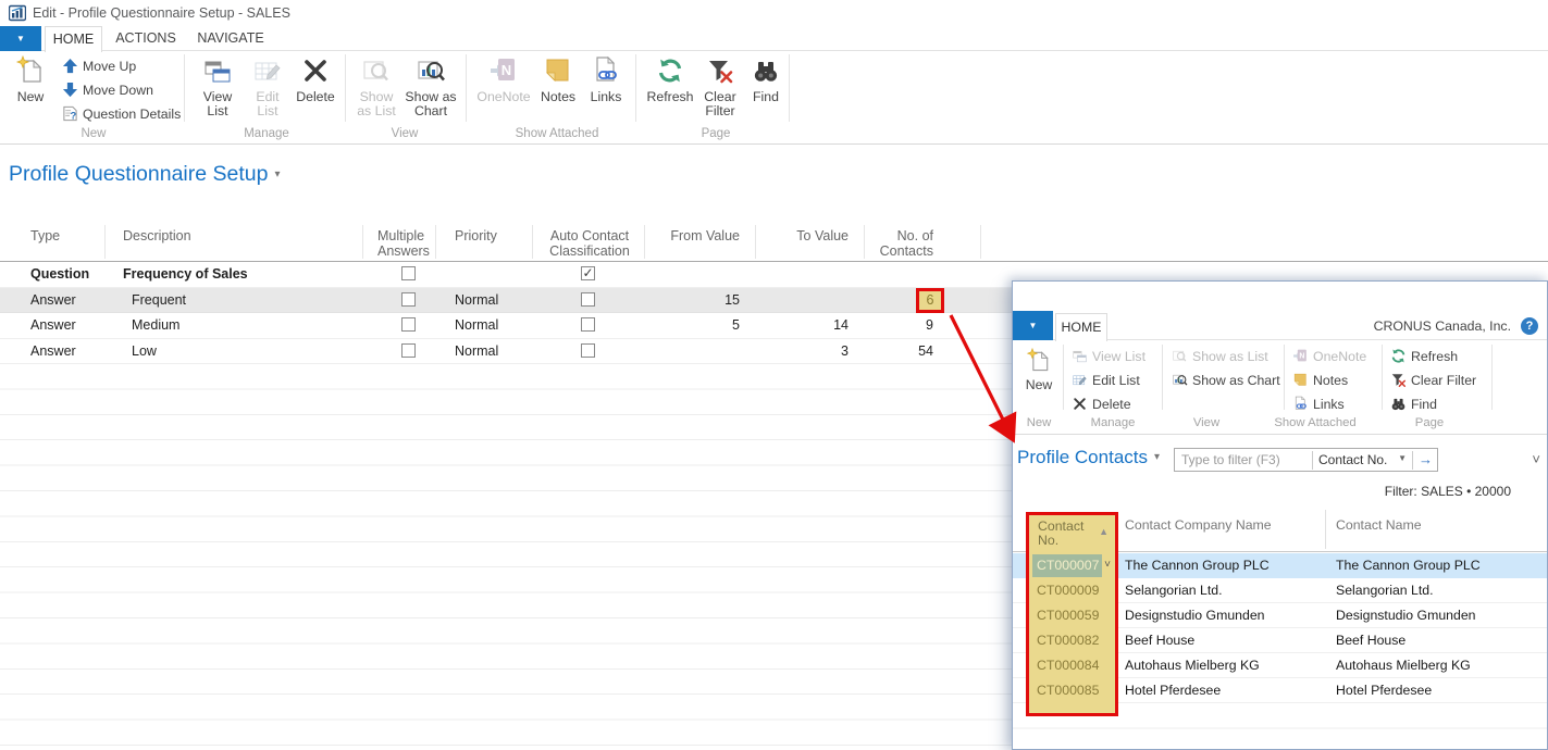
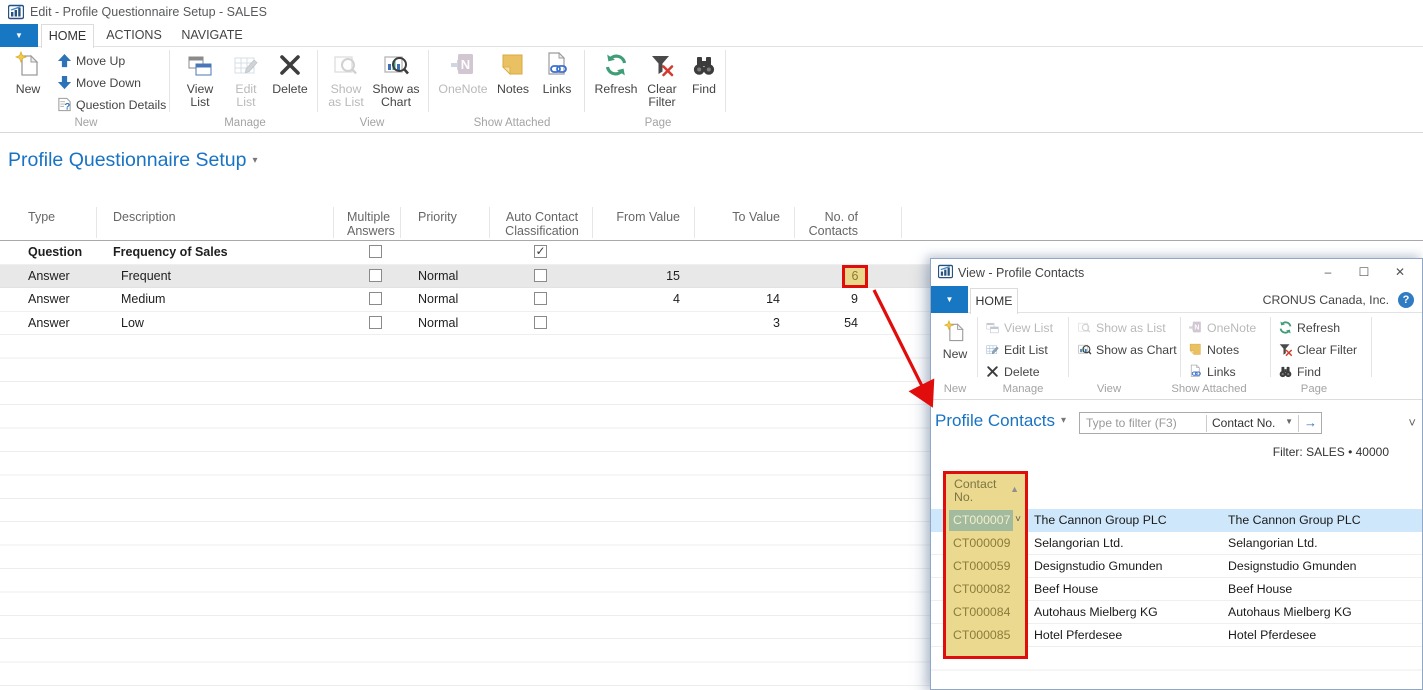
  Edit - Profile Questionnaire Setup - SALES
  ▼
  HOME
  ACTIONS
  NAVIGATE
  New
  Move Up
  Move Down
  Question Details
  View List
  Edit List
  Delete
  Show as List
  Show as Chart
  OneNote
  Notes
  Links
  Refresh
  Clear Filter
  Find
  New
  Manage
  View
  Show Attached
  Page
  Profile Questionnaire Setup ▾
  Type
  Description
  Multiple Answers
  Priority
  Auto Contact Classification
  From Value
  To Value
  No. of Contacts
  Question
  Frequency of Sales
  Answer
  Frequent
  Normal
  15
  Answer
  Medium
  Normal
- 5
+ 4
  14
  9
  Answer
  Low
  Normal
  3
  54
  6
+ View - Profile Contacts
+ –
+ ☐
+ ✕
  ▼
  HOME
  CRONUS Canada, Inc.
  ?
  New
  View List
  Edit List
  Delete
  Show as List
  Show as Chart
  OneNote
  Notes
  Links
  Refresh
  Clear Filter
  Find
  New
  Manage
  View
  Show Attached
  Page
  Profile Contacts ▾
  Type to filter (F3)
  Contact No.
  ▼
  →
  ˅
- Filter: SALES • 20000
+ Filter: SALES • 40000
- Contact Company Name
- Contact Name
  The Cannon Group PLC
  The Cannon Group PLC
  Selangorian Ltd.
  Selangorian Ltd.
  Designstudio Gmunden
  Designstudio Gmunden
  Beef House
  Beef House
  Autohaus Mielberg KG
  Autohaus Mielberg KG
  Hotel Pferdesee
  Hotel Pferdesee
  Contact No.
  ▲
  CT000007
  ˅
  CT000009
  CT000059
  CT000082
  CT000084
  CT000085
